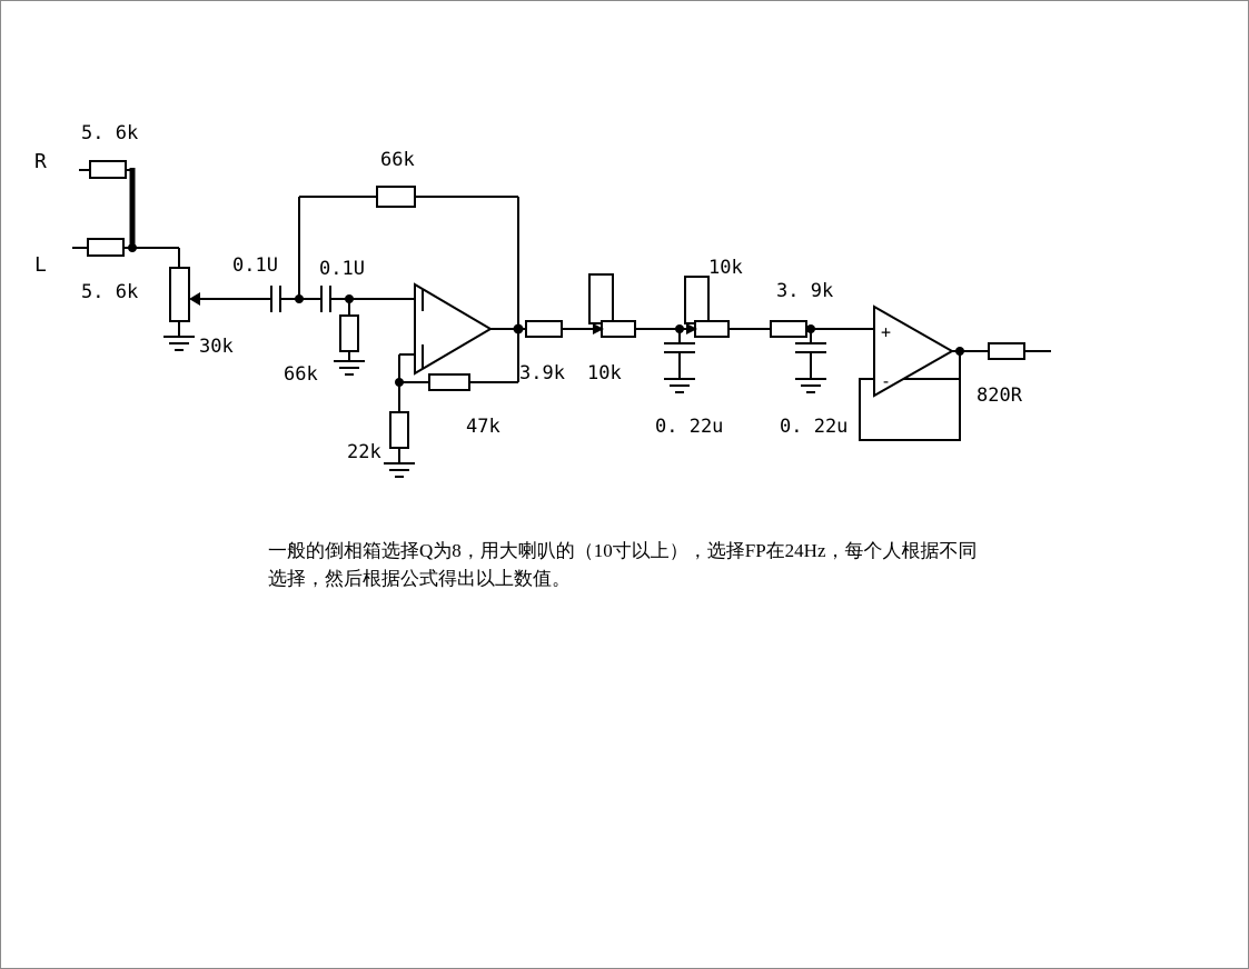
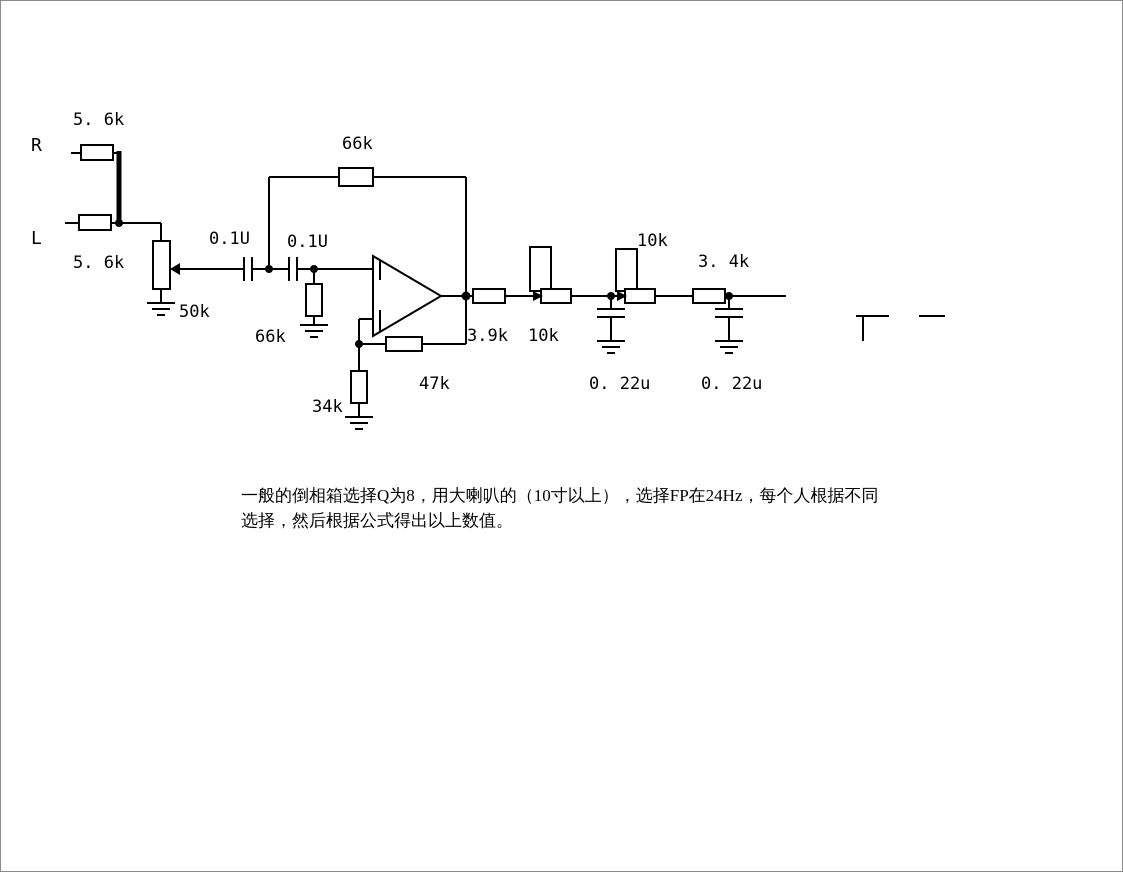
  R
  L
  5. 6k
  5. 6k
- 30k
+ 50k
  0.1U
  0.1U
  66k
  66k
  47k
- 22k
+ 34k
  3.9k
  10k
  10k
- 3. 9k
+ 3. 4k
  0. 22u
  0. 22u
- +
- -
- 820R
  一般的倒相箱选择Q为8，用大喇叭的（10寸以上），选择FP在24Hz，每个人根据不同
  选择，然后根据公式得出以上数值。
